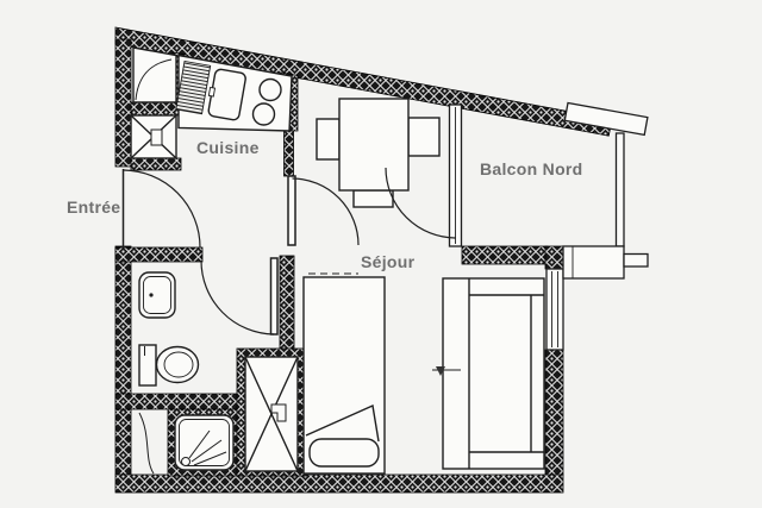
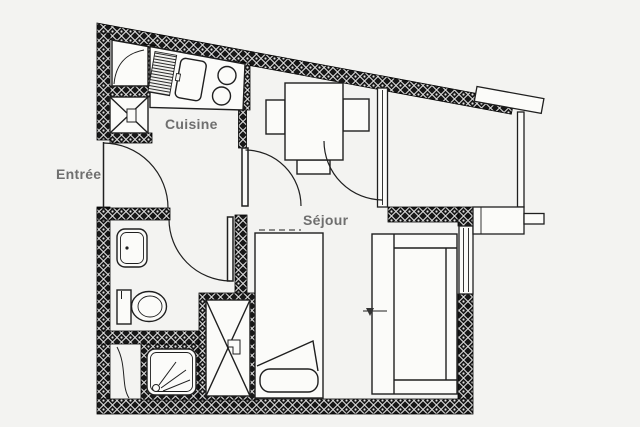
  Entrée
  Cuisine
  Séjour
- Balcon Nord
